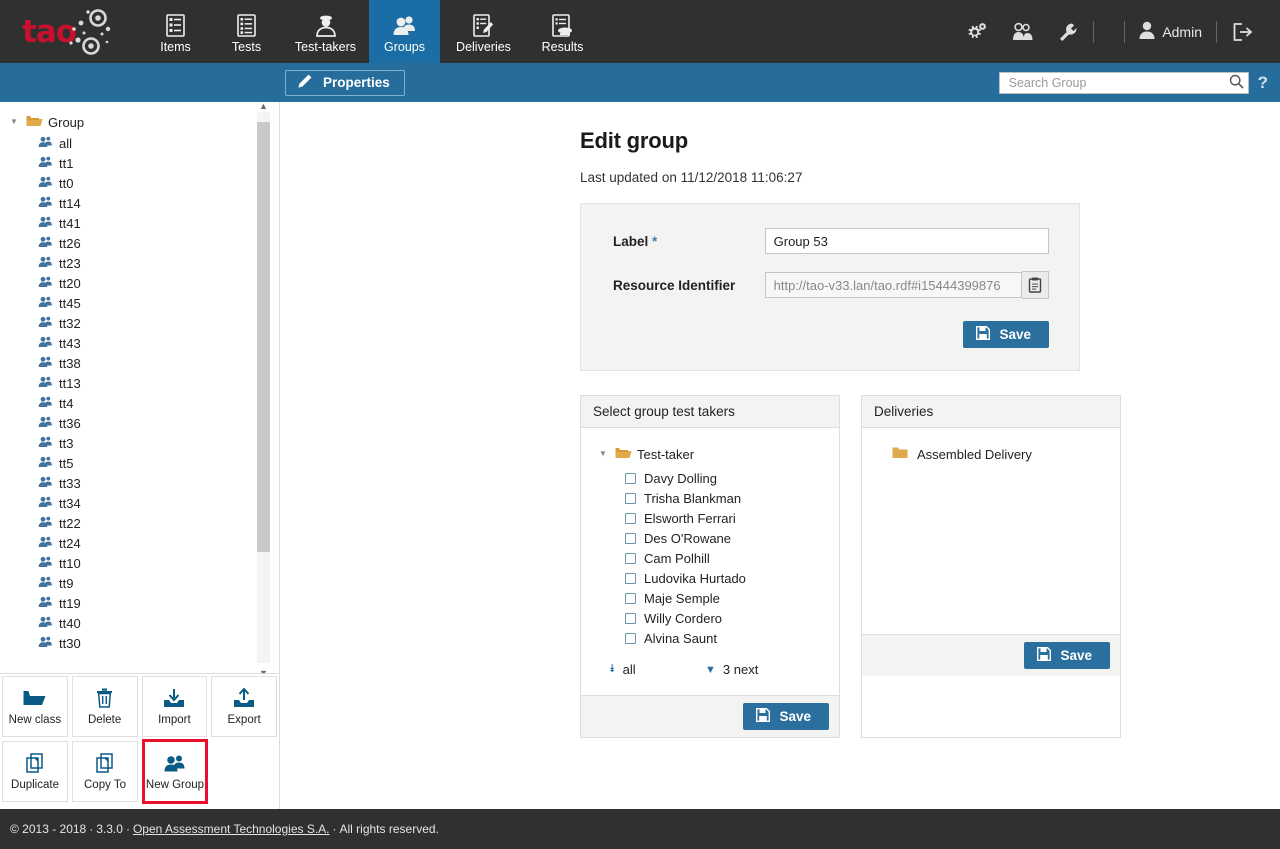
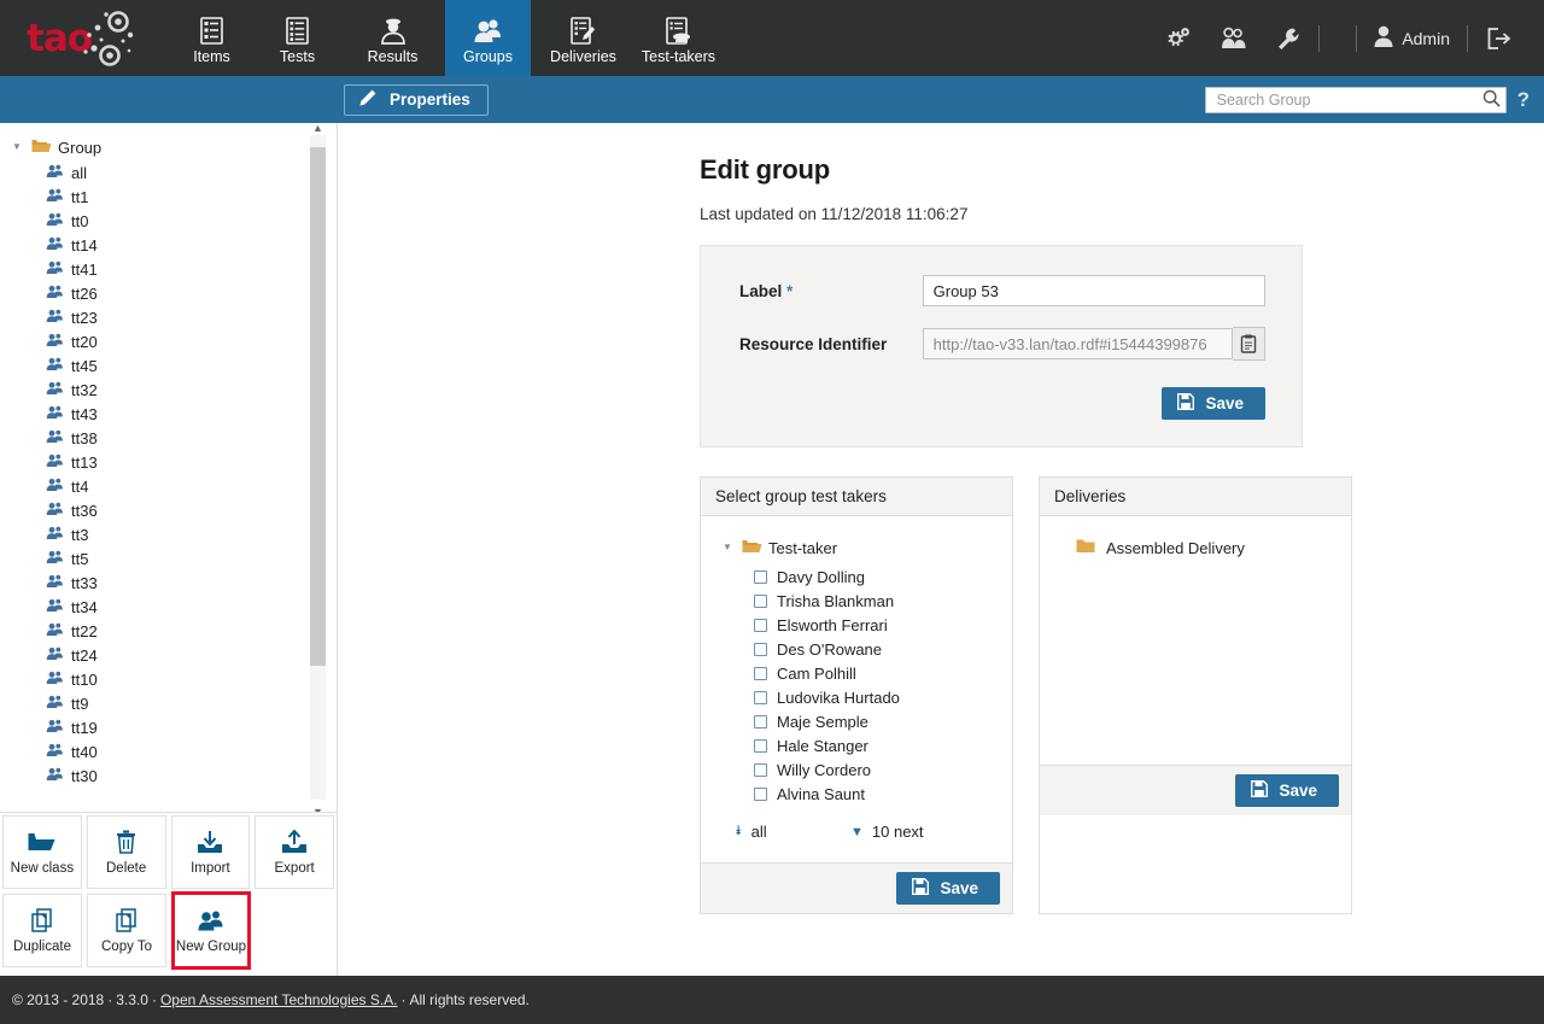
  tao
  Items
  Tests
- Test-takers
+ Results
  Groups
  Deliveries
- Results
+ Test-takers
  Admin
  Properties
  Search Group
  ?
  ▼
  Group
  all
  tt1
  tt0
  tt14
  tt41
  tt26
  tt23
  tt20
  tt45
  tt32
  tt43
  tt38
  tt13
  tt4
  tt36
  tt3
  tt5
  tt33
  tt34
  tt22
  tt24
  tt10
  tt9
  tt19
  tt40
  tt30
  ▲
  New class
  Delete
  Import
  Export
  Duplicate
  Copy To
  New Group
  Edit group
  Last updated on 11/12/2018 11:06:27
  Label *
  Group 53
  Resource Identifier
  http://tao-v33.lan/tao.rdf#i15444399876
  Save
  Select group test takers
  ▼
  Test-taker
  Davy Dolling
  Trisha Blankman
  Elsworth Ferrari
  Des O'Rowane
  Cam Polhill
  Ludovika Hurtado
  Maje Semple
+ Hale Stanger
  Willy Cordero
  Alvina Saunt
  ⯯
  all
  ▼
- 3 next
+ 10 next
  Save
  Deliveries
  Assembled Delivery
  Save
  © 2013 - 2018
  ·
  3.3.0
  ·
  Open Assessment Technologies S.A.
  ·
  All rights reserved.
